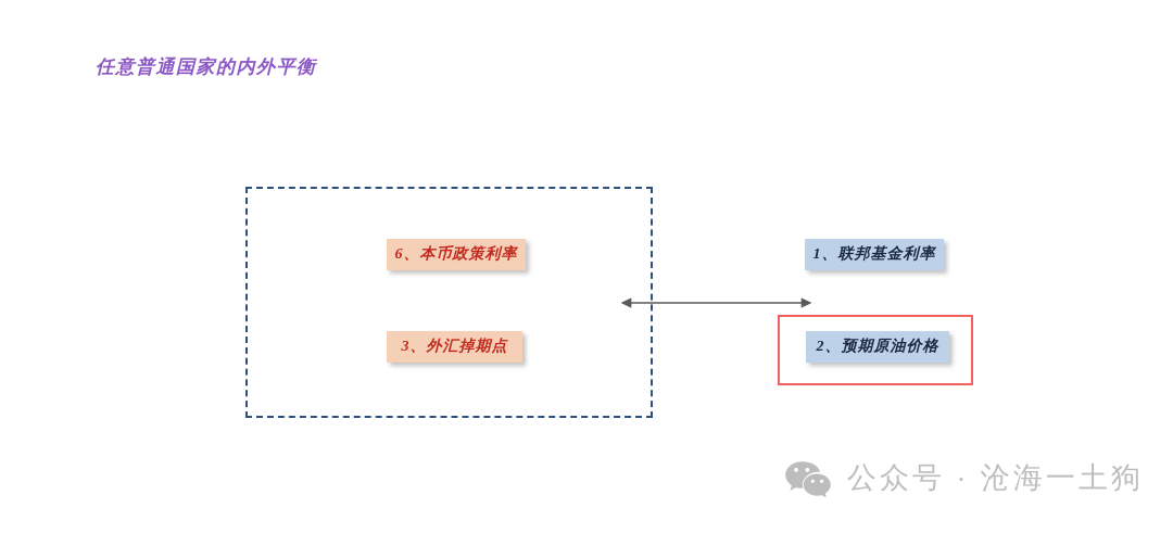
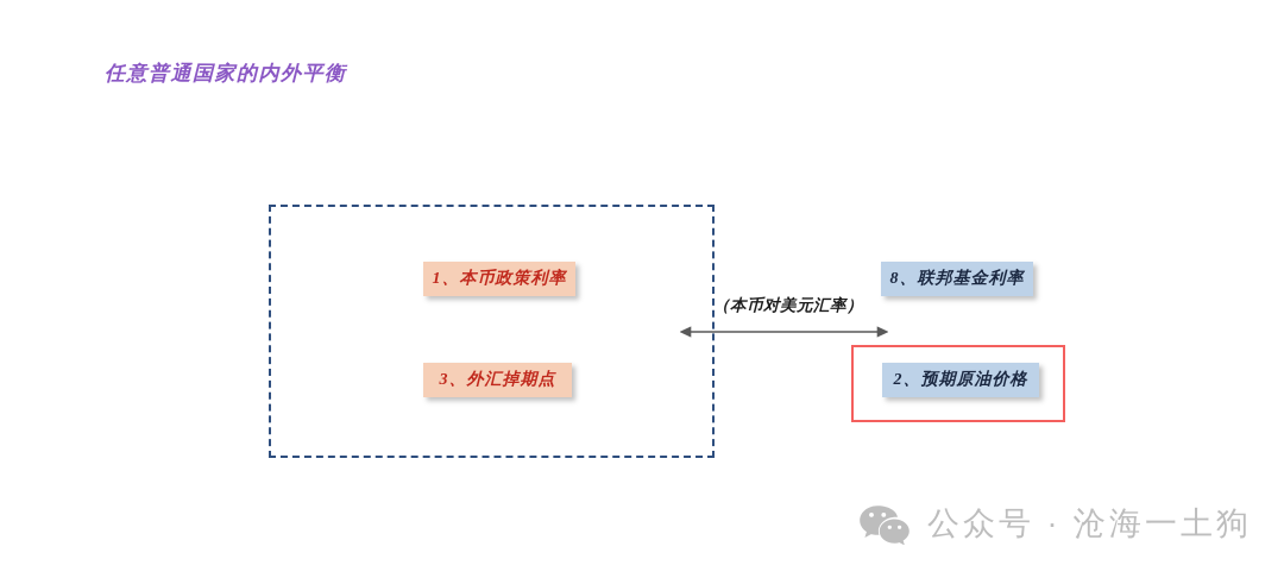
  任意普通国家的内外平衡
- 6、本币政策利率
+ 1、本币政策利率
  3、外汇掉期点
+ （本币对美元汇率）
- 1、联邦基金利率
+ 8、联邦基金利率
  2、预期原油价格
  公众号 · 沧海一土狗
